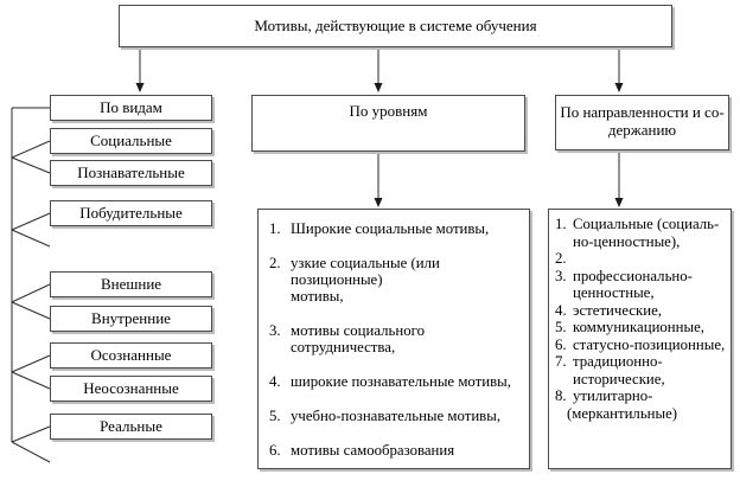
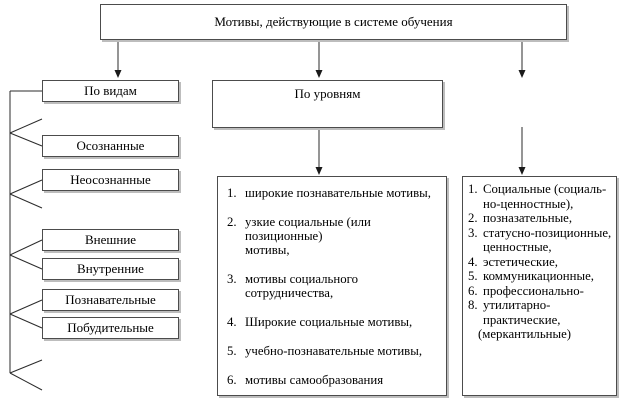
  Мотивы, действующие в системе обучения
  По видам
  По уровням
- По направленности и со-
- держанию
- Социальные
- Познавательные
+ Осознанные
- Побудительные
+ Неосознанные
  Внешние
  Внутренние
- Осознанные
+ Познавательные
- Неосознанные
+ Побудительные
- Реальные
  1.
- Широкие социальные мотивы,
+ широкие познавательные мотивы,
  2.
  узкие социальные (или позиционные)
  мотивы,
  3.
  мотивы социального сотрудничества,
  4.
- широкие познавательные мотивы,
+ Широкие социальные мотивы,
  5.
  учебно-познавательные мотивы,
  6.
  мотивы самообразования
  1.
  Социальные (социаль-
  но-ценностные),
  2.
+ позназательные,
  3.
- профессионально-
+ статусно-позиционные,
  ценностные,
  4.
  эстетические,
  5.
  коммуникационные,
  6.
- статусно-позиционные,
+ профессионально-
- 7.
- традиционно-
- исторические,
  8.
  утилитарно-
+ практические,
  (меркантильные)
